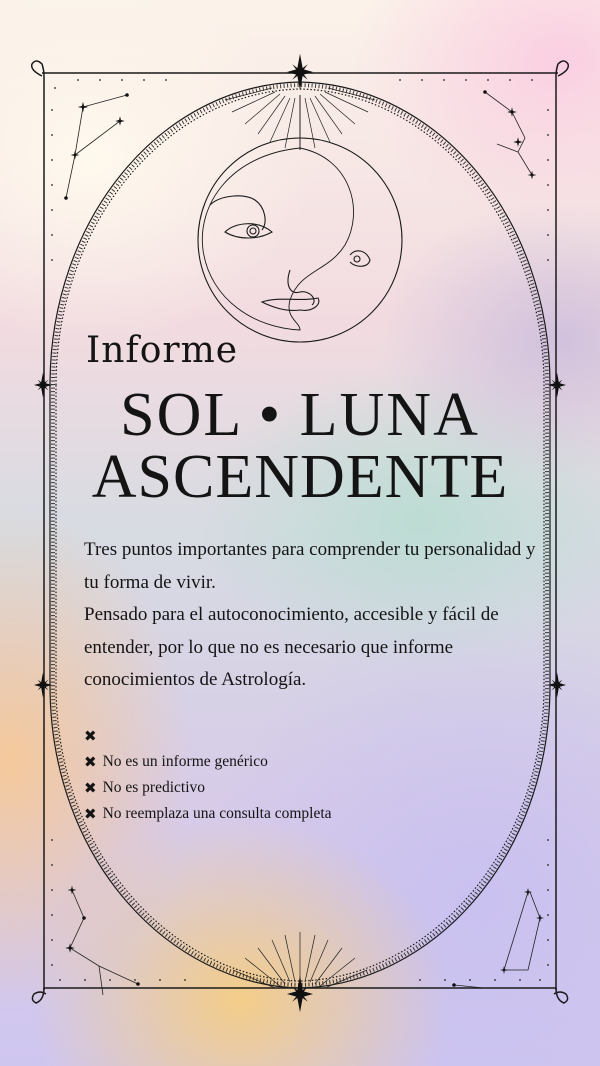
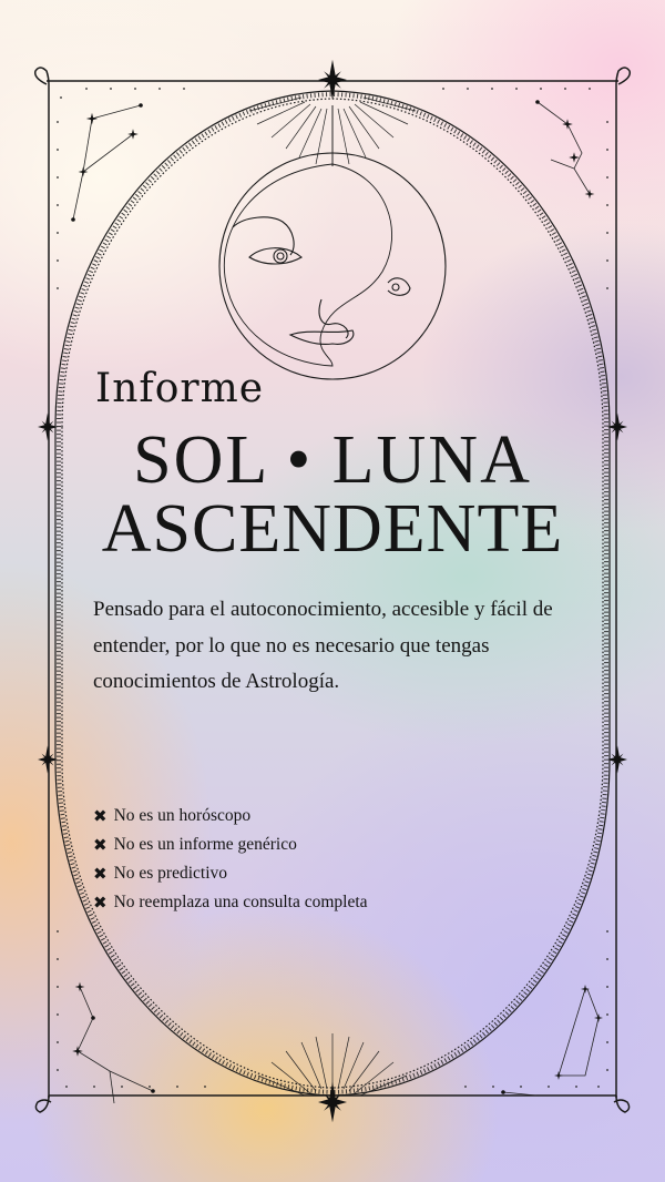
  Informe
  SOL • LUNA
  ASCENDENTE
- Tres puntos importantes para comprender tu personalidad y tu forma de vivir.
- Pensado para el autoconocimiento, accesible y fácil de entender, por lo que no es necesario que informe conocimientos de Astrología.
+ Pensado para el autoconocimiento, accesible y fácil de entender, por lo que no es necesario que tengas conocimientos de Astrología.
  ✖
+ No es un horóscopo
  ✖
  No es un informe genérico
  ✖
  No es predictivo
  ✖
  No reemplaza una consulta completa
